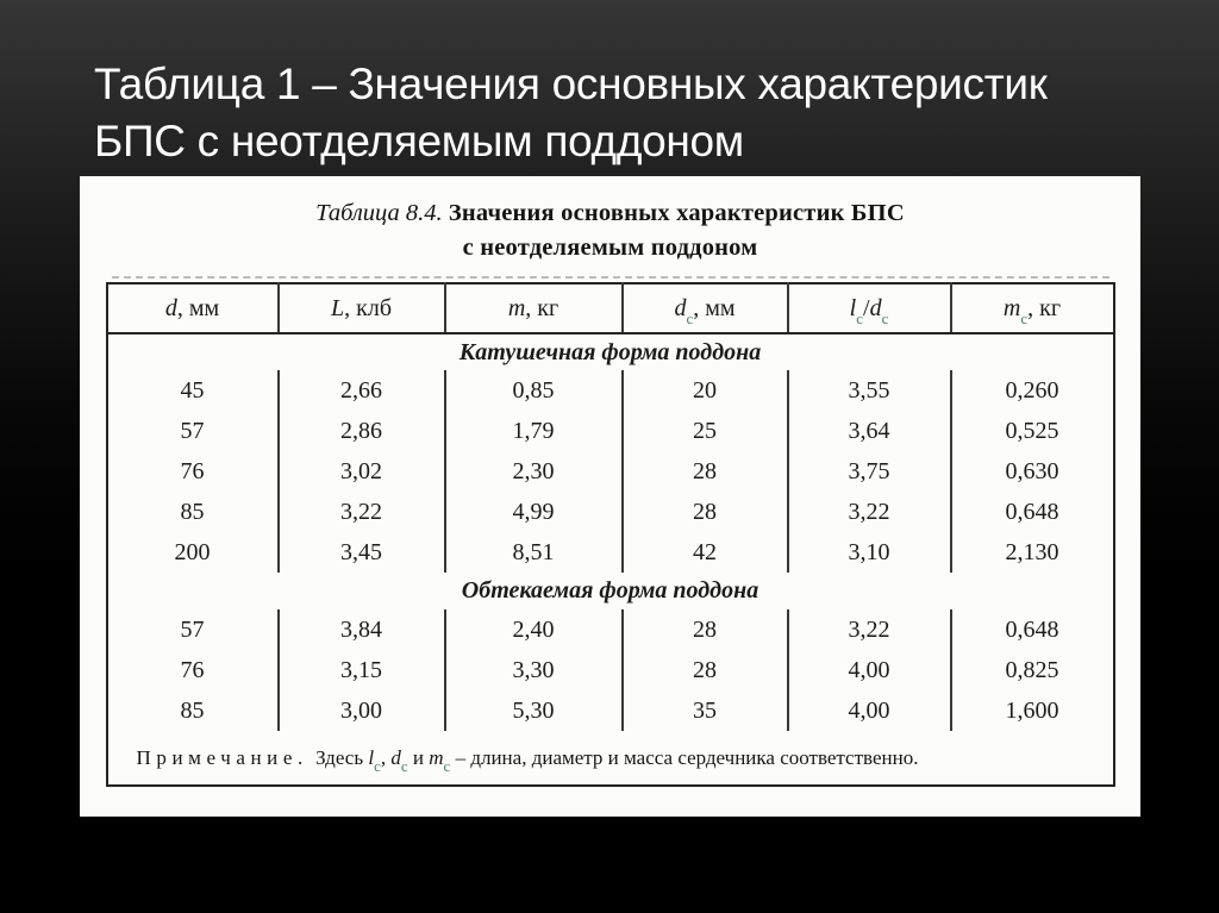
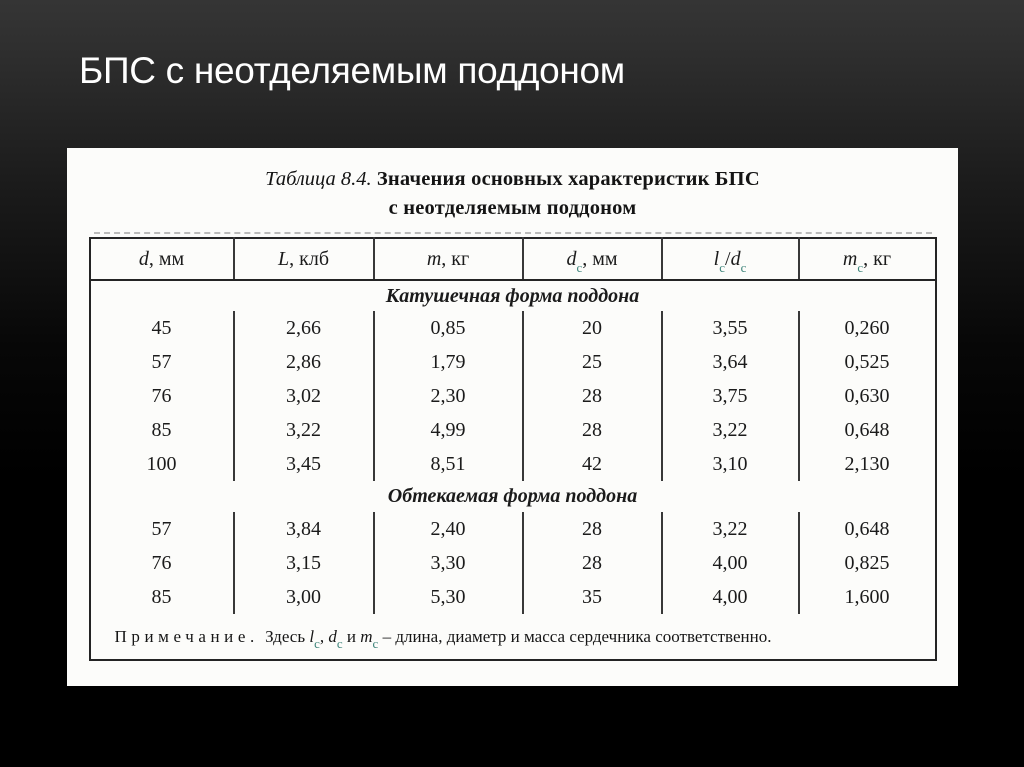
- Таблица 1 – Значения основных характеристик
  БПС с неотделяемым поддоном
  Таблица 8.4. Значения основных характеристик БПС
  с неотделяемым поддоном
  d, мм	L, клб	m, кг	dс, мм	lс/dс	mс, кг
  Катушечная форма поддона
  45	2,66	0,85	20	3,55	0,260
  57	2,86	1,79	25	3,64	0,525
  76	3,02	2,30	28	3,75	0,630
  85	3,22	4,99	28	3,22	0,648
- 200	3,45	8,51	42	3,10	2,130
+ 100	3,45	8,51	42	3,10	2,130
  Обтекаемая форма поддона
  57	3,84	2,40	28	3,22	0,648
  76	3,15	3,30	28	4,00	0,825
  85	3,00	5,30	35	4,00	1,600
  Примечание. Здесь lс, dс и mс – длина, диаметр и масса сердечника соответственно.
